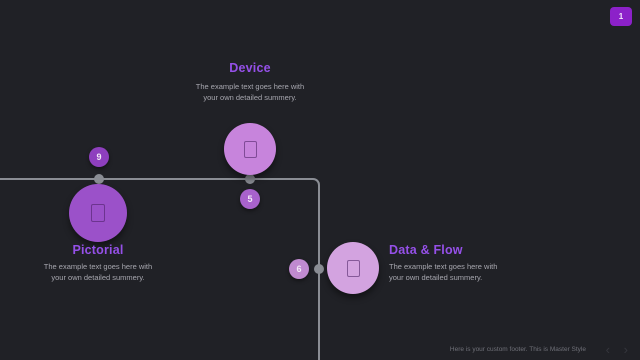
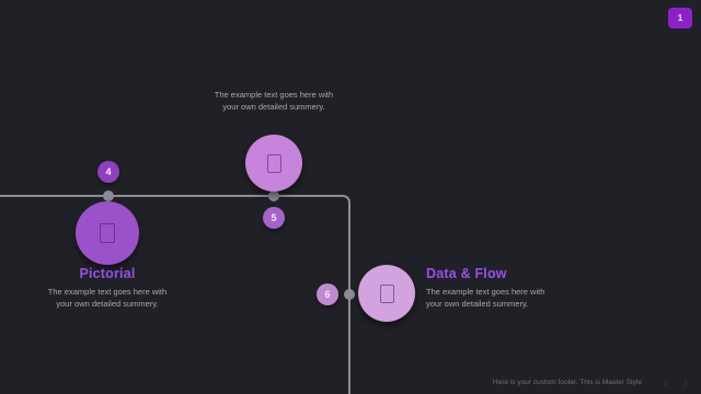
  1
- Device
  The example text goes here with your own detailed summery.
  5
- 9
+ 4
  Pictorial
  The example text goes here with your own detailed summery.
  6
  Data & Flow
  The example text goes here with your own detailed summery.
